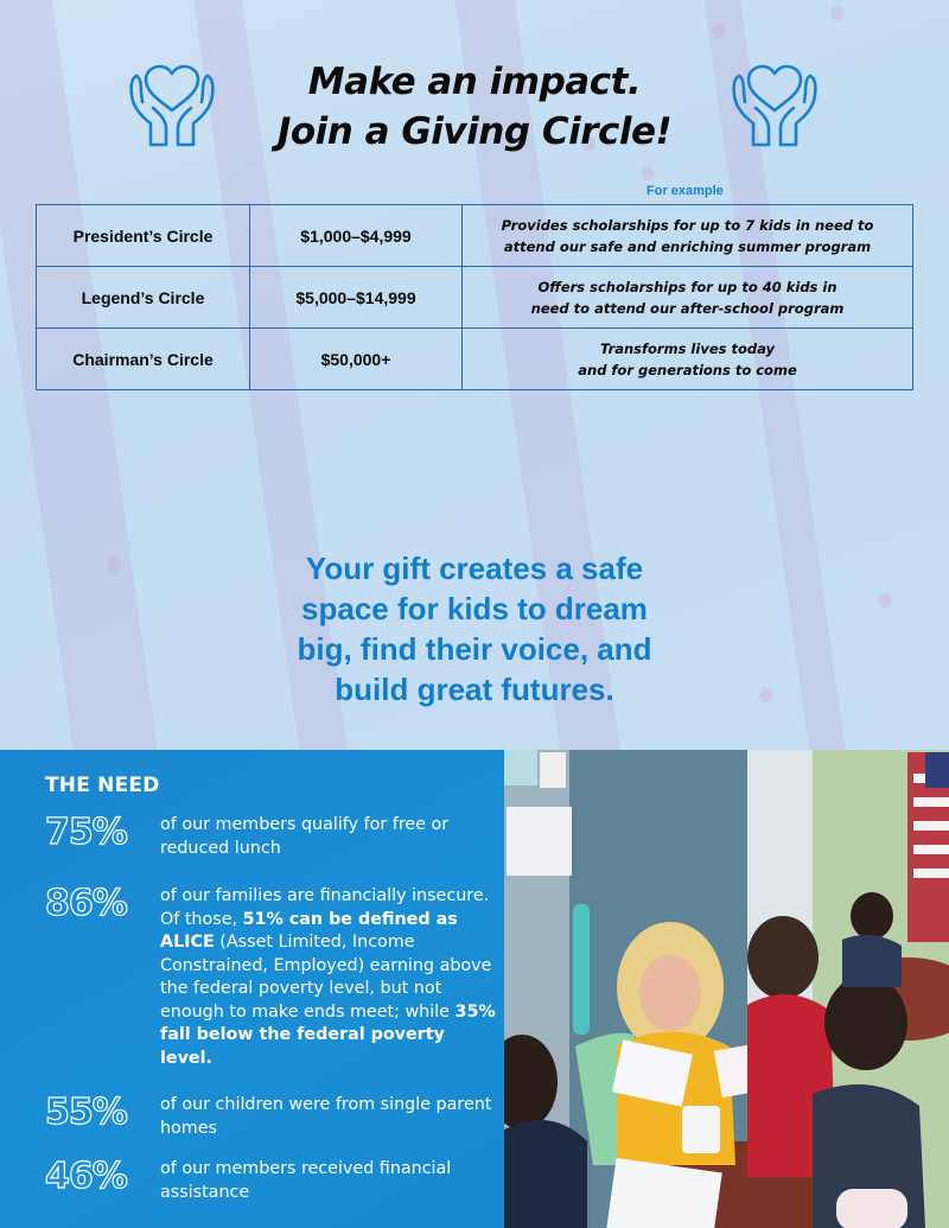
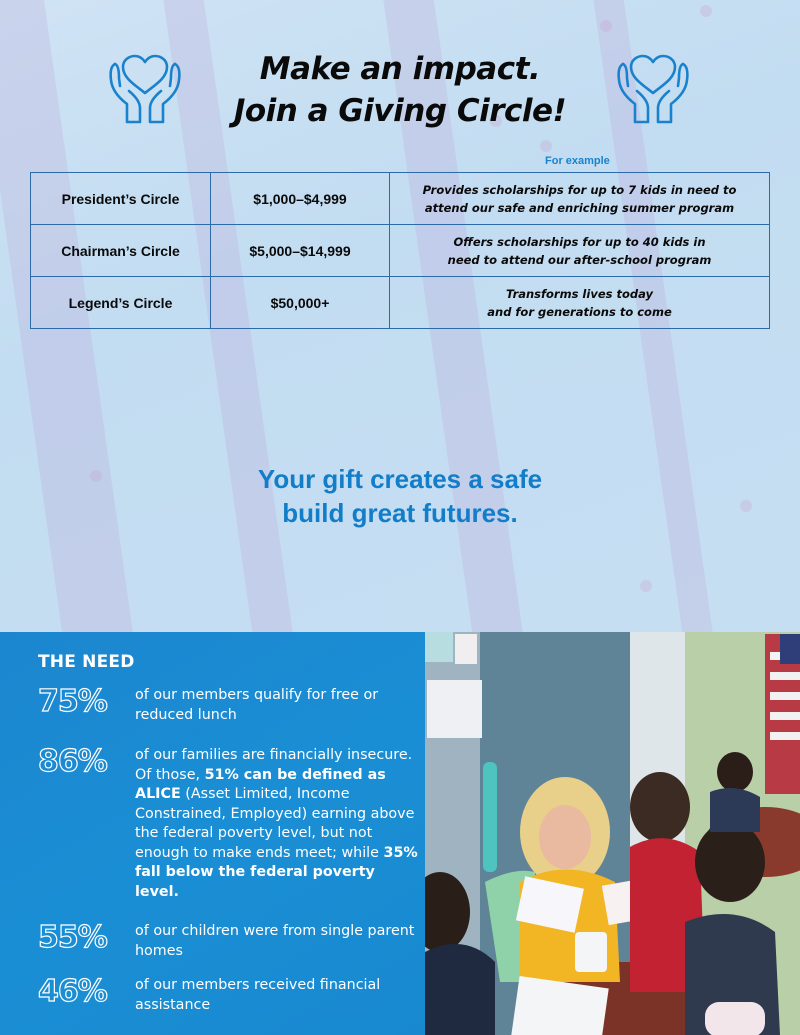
  Make an impact.
  Join a Giving Circle!
  For example
  President’s Circle	$1,000–$4,999	Provides scholarships for up to 7 kids in need to attend our safe and enriching summer program
- Legend’s Circle	$5,000–$14,999	Offers scholarships for up to 40 kids in need to attend our after-school program
+ Chairman’s Circle	$5,000–$14,999	Offers scholarships for up to 40 kids in need to attend our after-school program
- Chairman’s Circle	$50,000+	Transforms lives today and for generations to come
+ Legend’s Circle	$50,000+	Transforms lives today and for generations to come
  Your gift creates a safe
- space for kids to dream
- big, find their voice, and
  build great futures.
  THE NEED
  75%
  of our members qualify for free or reduced lunch
  86%
  of our families are financially insecure. Of those, 51% can be defined as ALICE (Asset Limited, Income Constrained, Employed) earning above the federal poverty level, but not enough to make ends meet; while 35% fall below the federal poverty level.
  55%
  of our children were from single parent homes
  46%
  of our members received financial assistance
